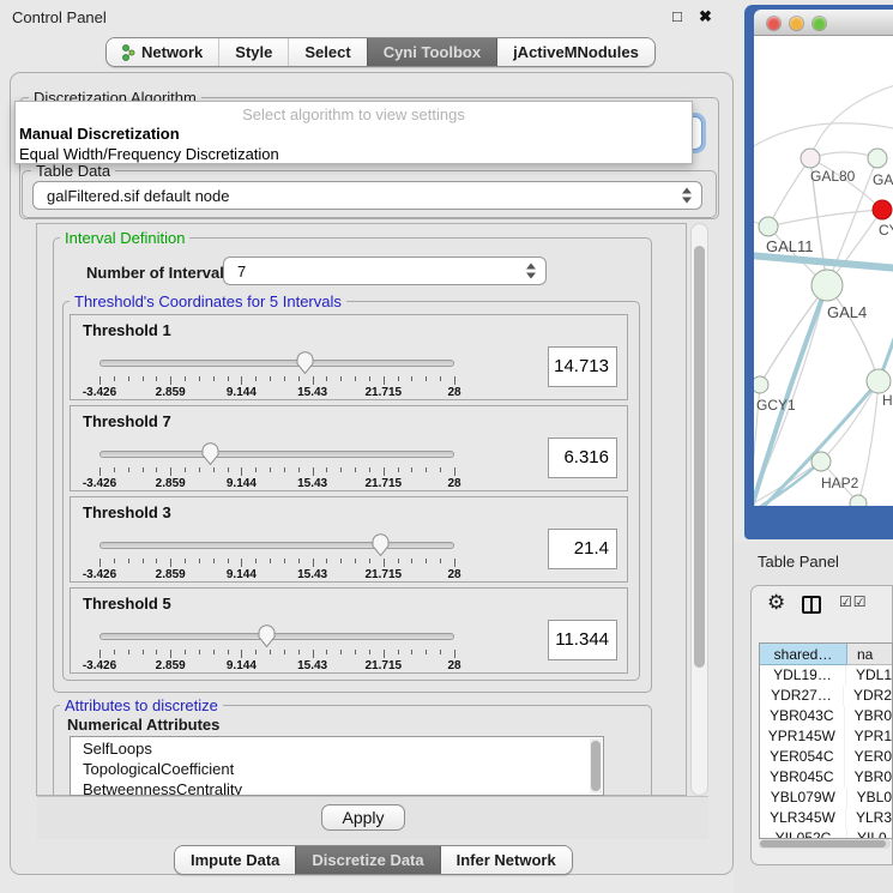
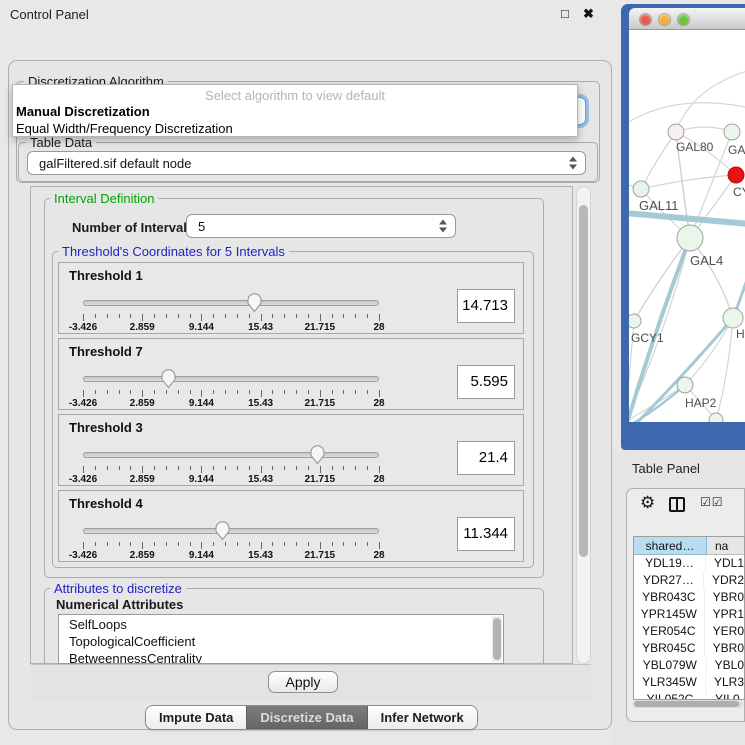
  Control Panel
  □
  ✖
- Network
- Style
- Select
- Cyni Toolbox
- jActiveMNodules
  Discretization Algorithm
- Select algorithm to view settings
+ Select algorithm to view default
  Manual Discretization
  Equal Width/Frequency Discretization
  Table Data
  galFiltered.sif default node
  Interval Definition
  Number of Interva
- 7
+ 5
  Threshold's Coordinates for 5 Intervals
  Threshold 1
  -3.426
  2.859
  9.144
  15.43
  21.715
  28
  14.713
  Threshold 7
  -3.426
  2.859
  9.144
  15.43
  21.715
  28
- 6.316
+ 5.595
  Threshold 3
  -3.426
  2.859
  9.144
  15.43
  21.715
  28
  21.4
- Threshold 5
+ Threshold 4
  -3.426
  2.859
  9.144
  15.43
  21.715
  28
  11.344
  Attributes to discretize
  Numerical Attributes
  SelfLoops
  TopologicalCoefficient
  BetweennessCentrality
  Apply
  Impute Data
  Discretize Data
  Infer Network
  GAL80
  GA
  GAL11
  GAL4
  GCY1
  HAP2
  Table Panel
  ⚙
  ☑☑
  shared…
  na
  YDL19…
  YDL1
  YDR27…
  YDR2
  YBR043C
  YBR0
  YPR145W
  YPR1
  YER054C
  YER0
  YBR045C
  YBR0
  YBL079W
  YBL0
  YLR345W
  YLR3
